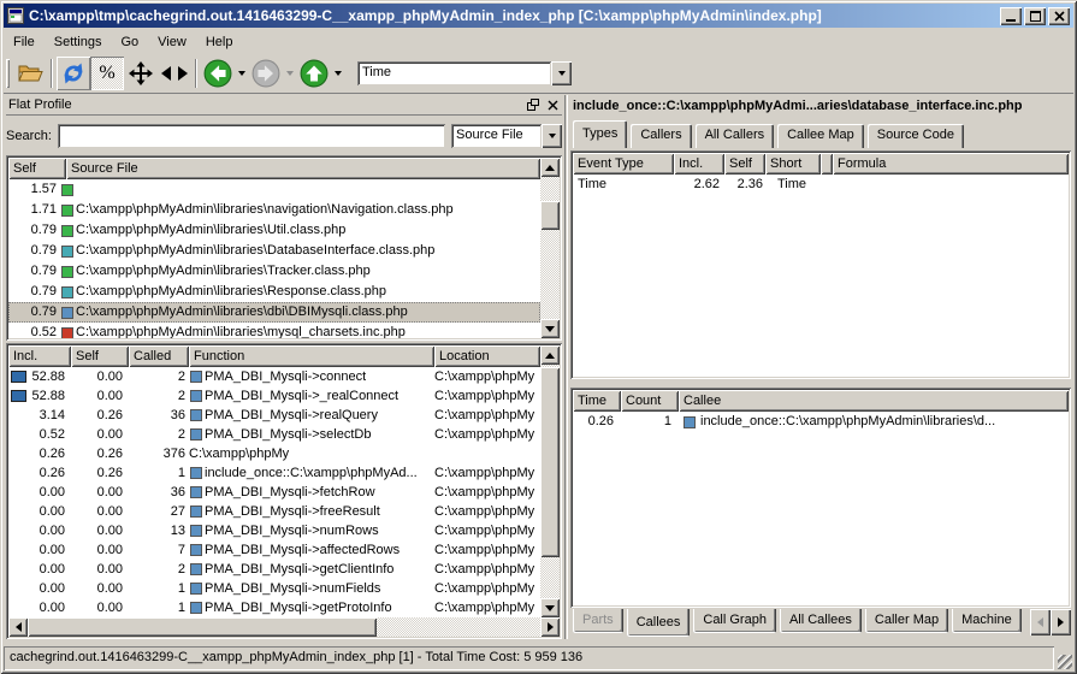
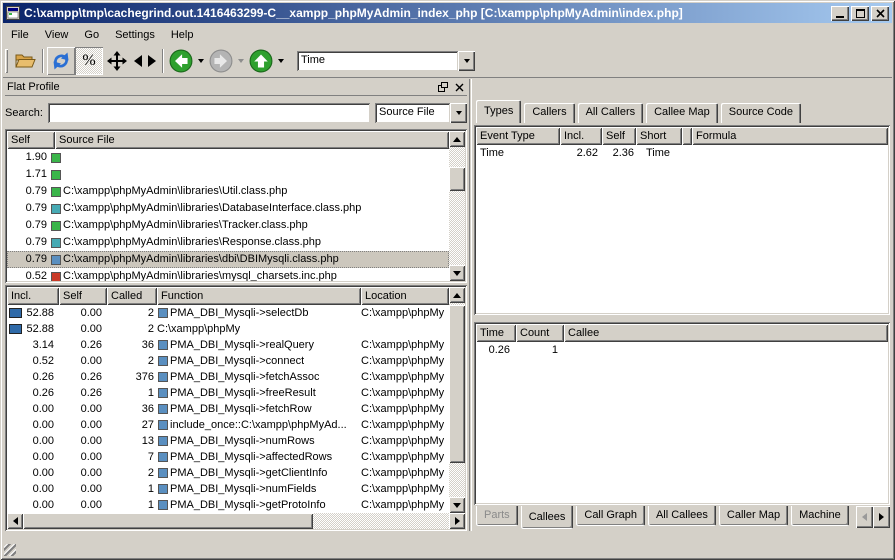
  C:\xampp\tmp\cachegrind.out.1416463299-C__xampp_phpMyAdmin_index_php [C:\xampp\phpMyAdmin\index.php]
  File
- Settings
+ View
  Go
- View
+ Settings
  Help
  %
  Time
  Flat Profile
  Search:
  Source File
  Self
  Source File
- 1.57
+ 1.90
  1.71
- C:\xampp\phpMyAdmin\libraries\navigation\Navigation.class.php
  0.79
  C:\xampp\phpMyAdmin\libraries\Util.class.php
  0.79
  C:\xampp\phpMyAdmin\libraries\DatabaseInterface.class.php
  0.79
  C:\xampp\phpMyAdmin\libraries\Tracker.class.php
  0.79
  C:\xampp\phpMyAdmin\libraries\Response.class.php
  0.79
  C:\xampp\phpMyAdmin\libraries\dbi\DBIMysqli.class.php
  0.52
  C:\xampp\phpMyAdmin\libraries\mysql_charsets.inc.php
  Incl.
  Self
  Called
  Function
  Location
  52.88
  0.00
  2
- PMA_DBI_Mysqli->connect
+ PMA_DBI_Mysqli->selectDb
  C:\xampp\phpMy
  52.88
  0.00
  2
- PMA_DBI_Mysqli->_realConnect
  C:\xampp\phpMy
  3.14
  0.26
  36
  PMA_DBI_Mysqli->realQuery
  C:\xampp\phpMy
  0.52
  0.00
  2
- PMA_DBI_Mysqli->selectDb
+ PMA_DBI_Mysqli->connect
  C:\xampp\phpMy
  0.26
  0.26
  376
+ PMA_DBI_Mysqli->fetchAssoc
  C:\xampp\phpMy
  0.26
  0.26
  1
- include_once::C:\xampp\phpMyAd...
+ PMA_DBI_Mysqli->freeResult
  C:\xampp\phpMy
  0.00
  0.00
  36
  PMA_DBI_Mysqli->fetchRow
  C:\xampp\phpMy
  0.00
  0.00
  27
- PMA_DBI_Mysqli->freeResult
+ include_once::C:\xampp\phpMyAd...
  C:\xampp\phpMy
  0.00
  0.00
  13
  PMA_DBI_Mysqli->numRows
  C:\xampp\phpMy
  0.00
  0.00
  7
  PMA_DBI_Mysqli->affectedRows
  C:\xampp\phpMy
  0.00
  0.00
  2
  PMA_DBI_Mysqli->getClientInfo
  C:\xampp\phpMy
  0.00
  0.00
  1
  PMA_DBI_Mysqli->numFields
  C:\xampp\phpMy
  0.00
  0.00
  1
  PMA_DBI_Mysqli->getProtoInfo
  C:\xampp\phpMy
- include_once::C:\xampp\phpMyAdmi...aries\database_interface.inc.php
  Types
  Callers
  All Callers
  Callee Map
  Source Code
  Event Type
  Incl.
  Self
  Short
  Formula
  Time
  2.62
  2.36
  Time
  Time
  Count
  Callee
  0.26
  1
- include_once::C:\xampp\phpMyAdmin\libraries\d...
  Parts
  Callees
  Call Graph
  All Callees
  Caller Map
  Machine
- cachegrind.out.1416463299-C__xampp_phpMyAdmin_index_php [1] - Total Time Cost: 5 959 136
